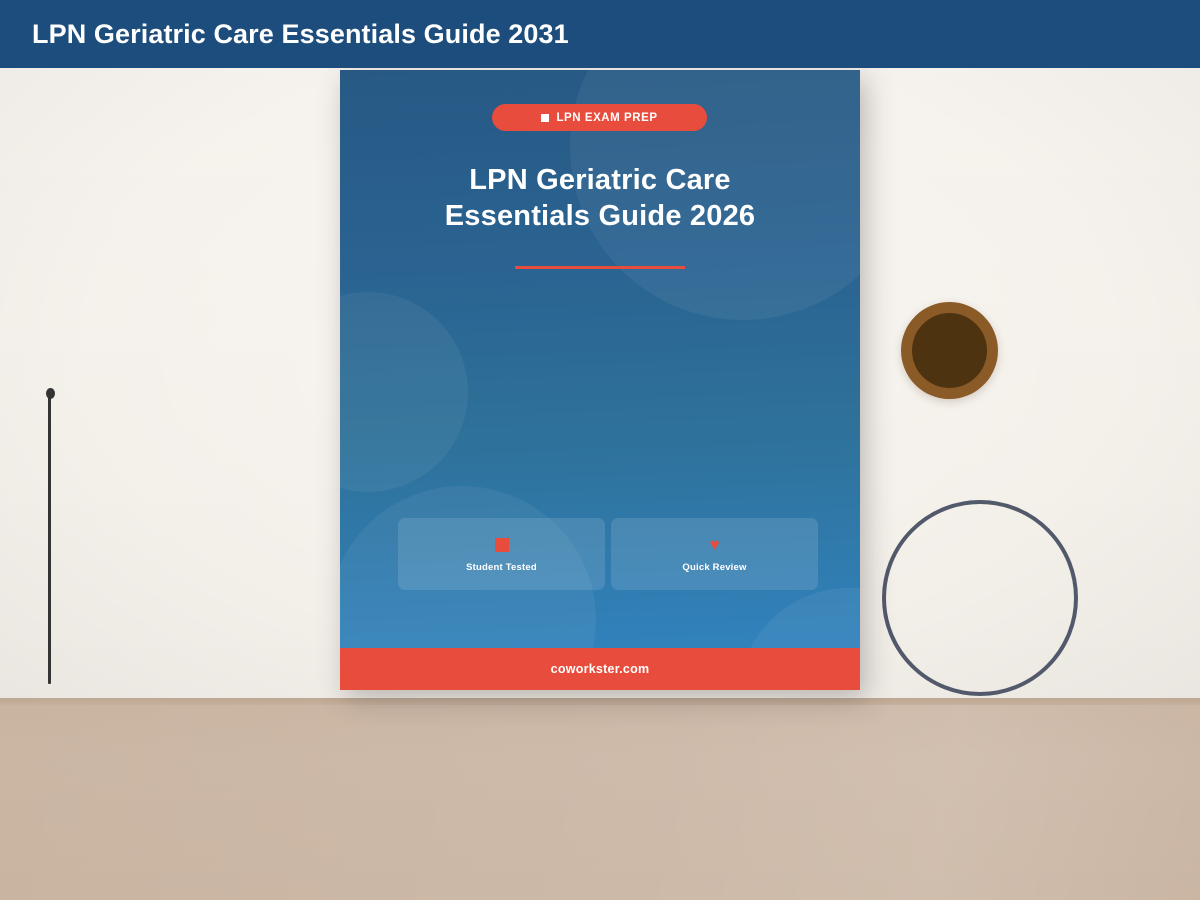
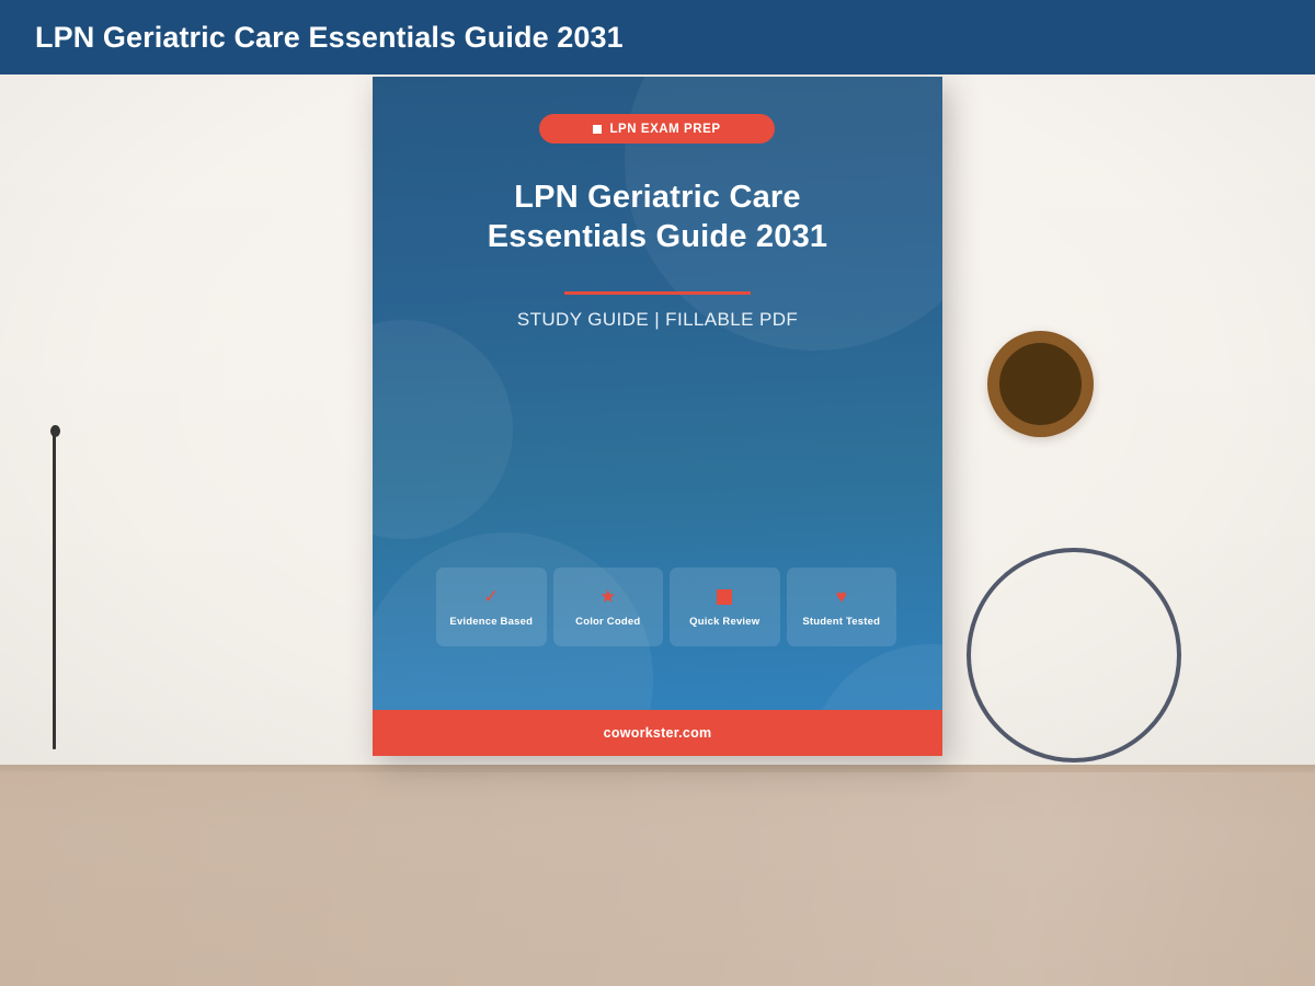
  LPN EXAM PREP
  LPN Geriatric Care
- Essentials Guide 2026
+ Essentials Guide 2031
+ STUDY GUIDE | FILLABLE PDF
+ ✓
+ Evidence Based
+ ★
+ Color Coded
- Student Tested
+ Quick Review
  ♥
- Quick Review
+ Student Tested
  coworkster.com
  LPN Geriatric Care Essentials Guide 2031
